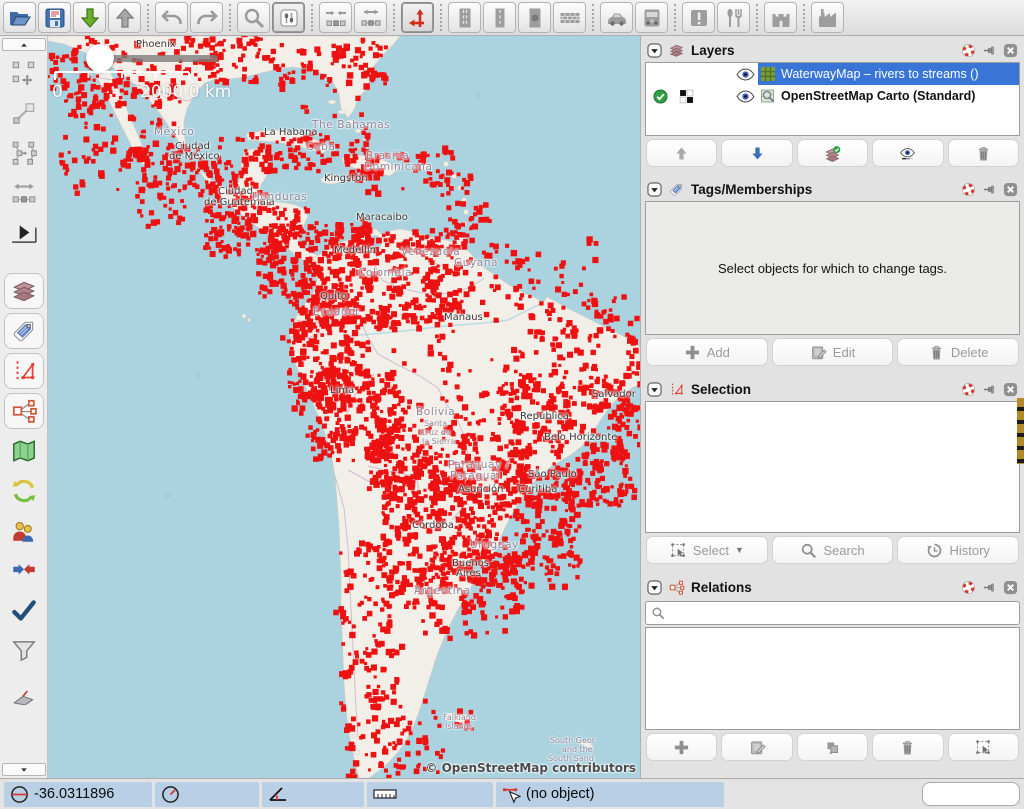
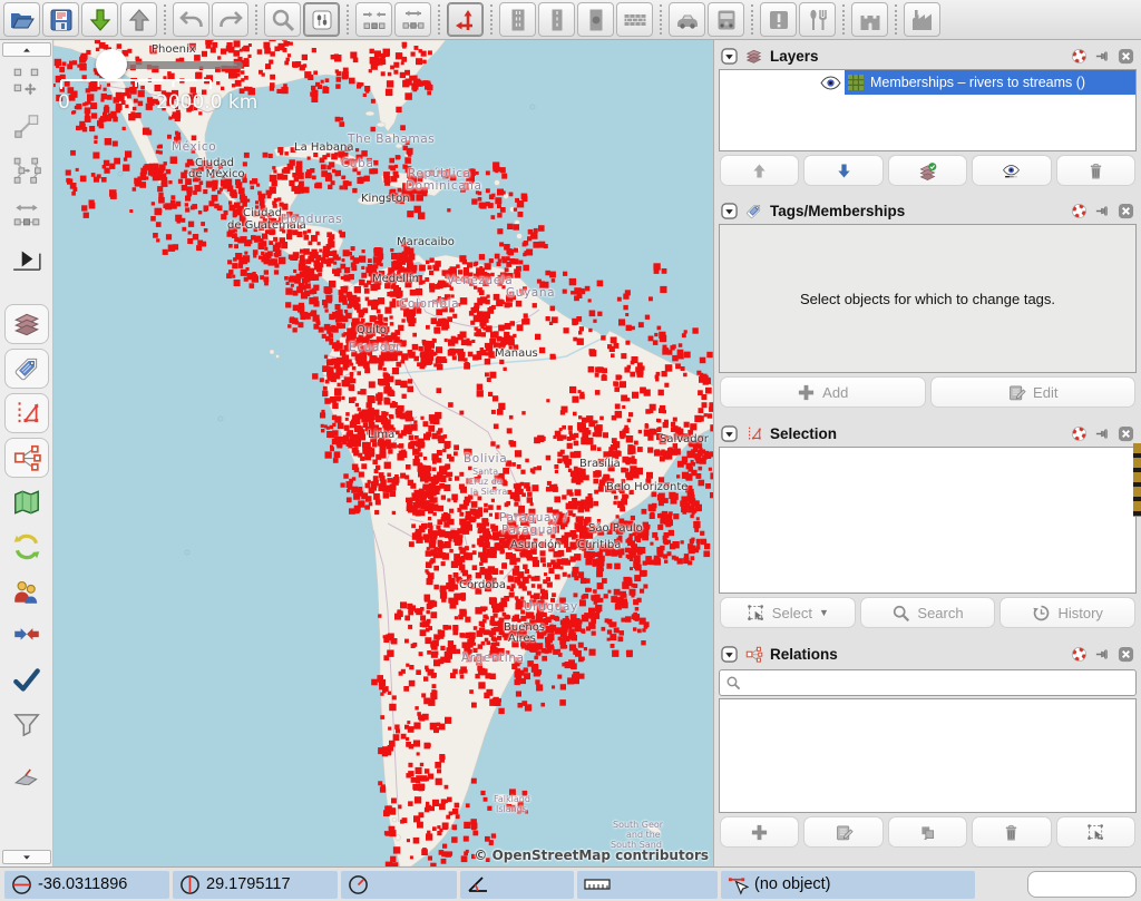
  Phoenix
  México
  Ciudad
  de México
  La Habana
  The Bahamas
  Cuba
  Kingston
- Brasília
+ República
  Dominicana
  Ciudad
  de Guatemala
  Honduras
  Maracaibo
  Venezuela
  Guyana
  Medellín
  Colombia
  Quito
  Ecuador
  Manaus
  Lima
  Bolivia
  Santa
  Cruz de
  la Sierra
- República
+ Brasília
  Salvador
  Belo Horizonte
  São Paulo
  Curitiba
  Paraguay /
  Paraguái
  Asunción
  Córdoba
  Uruguay
  Buenos
  Aires
  Argentina
  Falkland
  Islands
  South Geor
  and the
  South Sand
  0
  2000.0 km
  © OpenStreetMap contributors
  Layers
- WaterwayMap – rivers to streams ()
+ Memberships – rivers to streams ()
- OpenStreetMap Carto (Standard)
  Tags/Memberships
  Select objects for which to change tags.
  Add
  Edit
- Delete
  Selection
  Select
  ▼
  Search
  History
  Relations
  -36.0311896
+ 29.1795117
  (no object)
